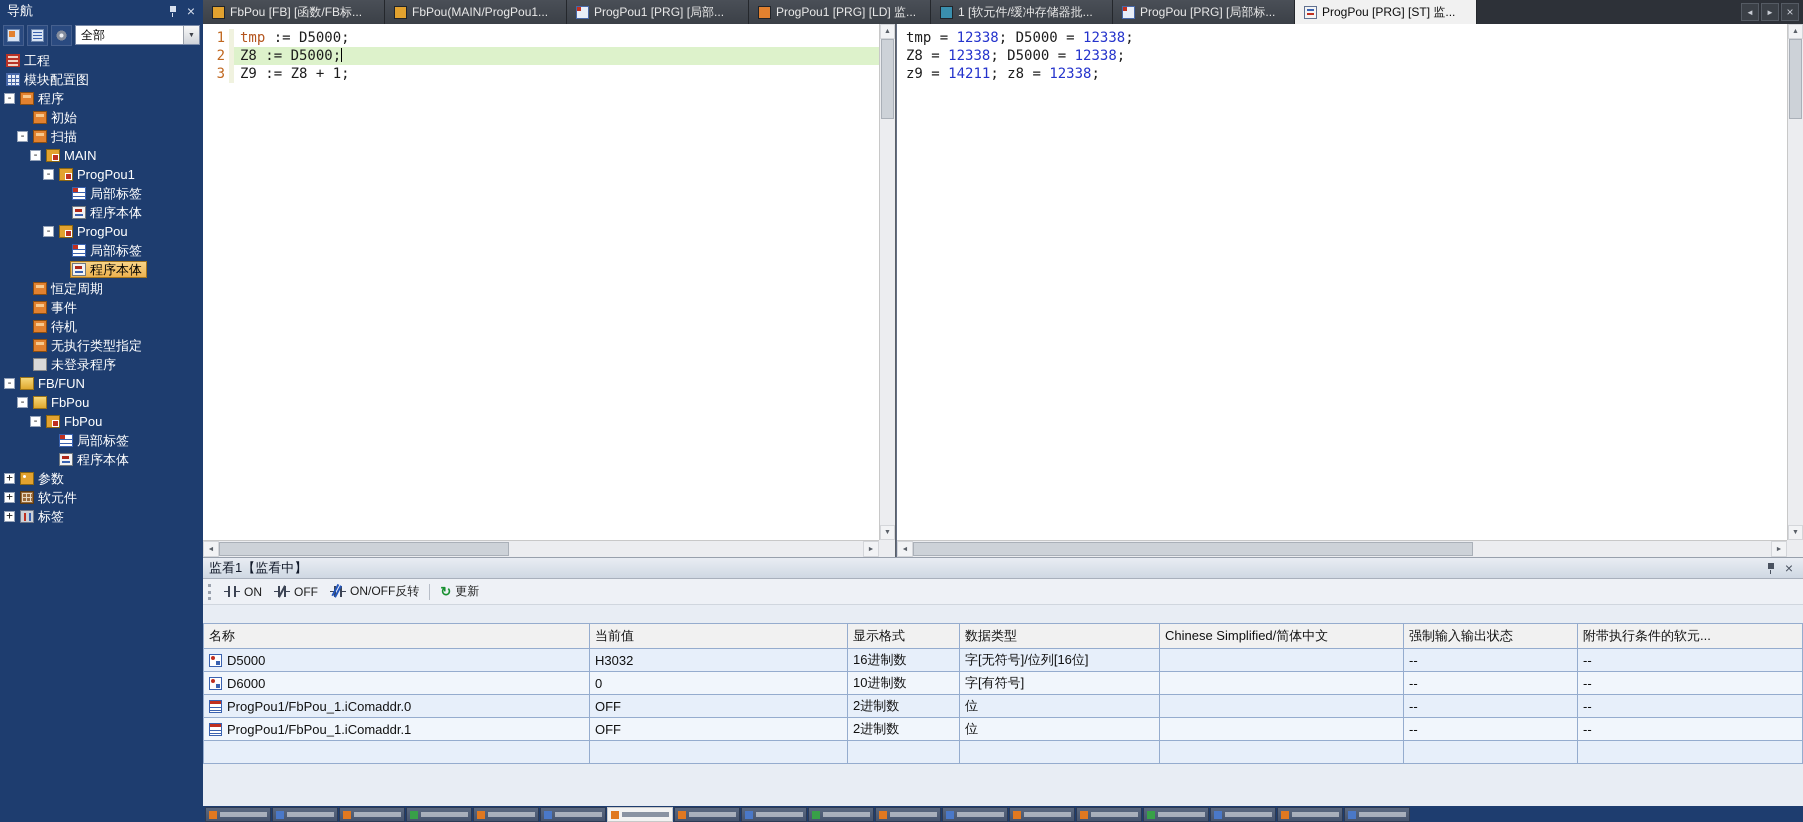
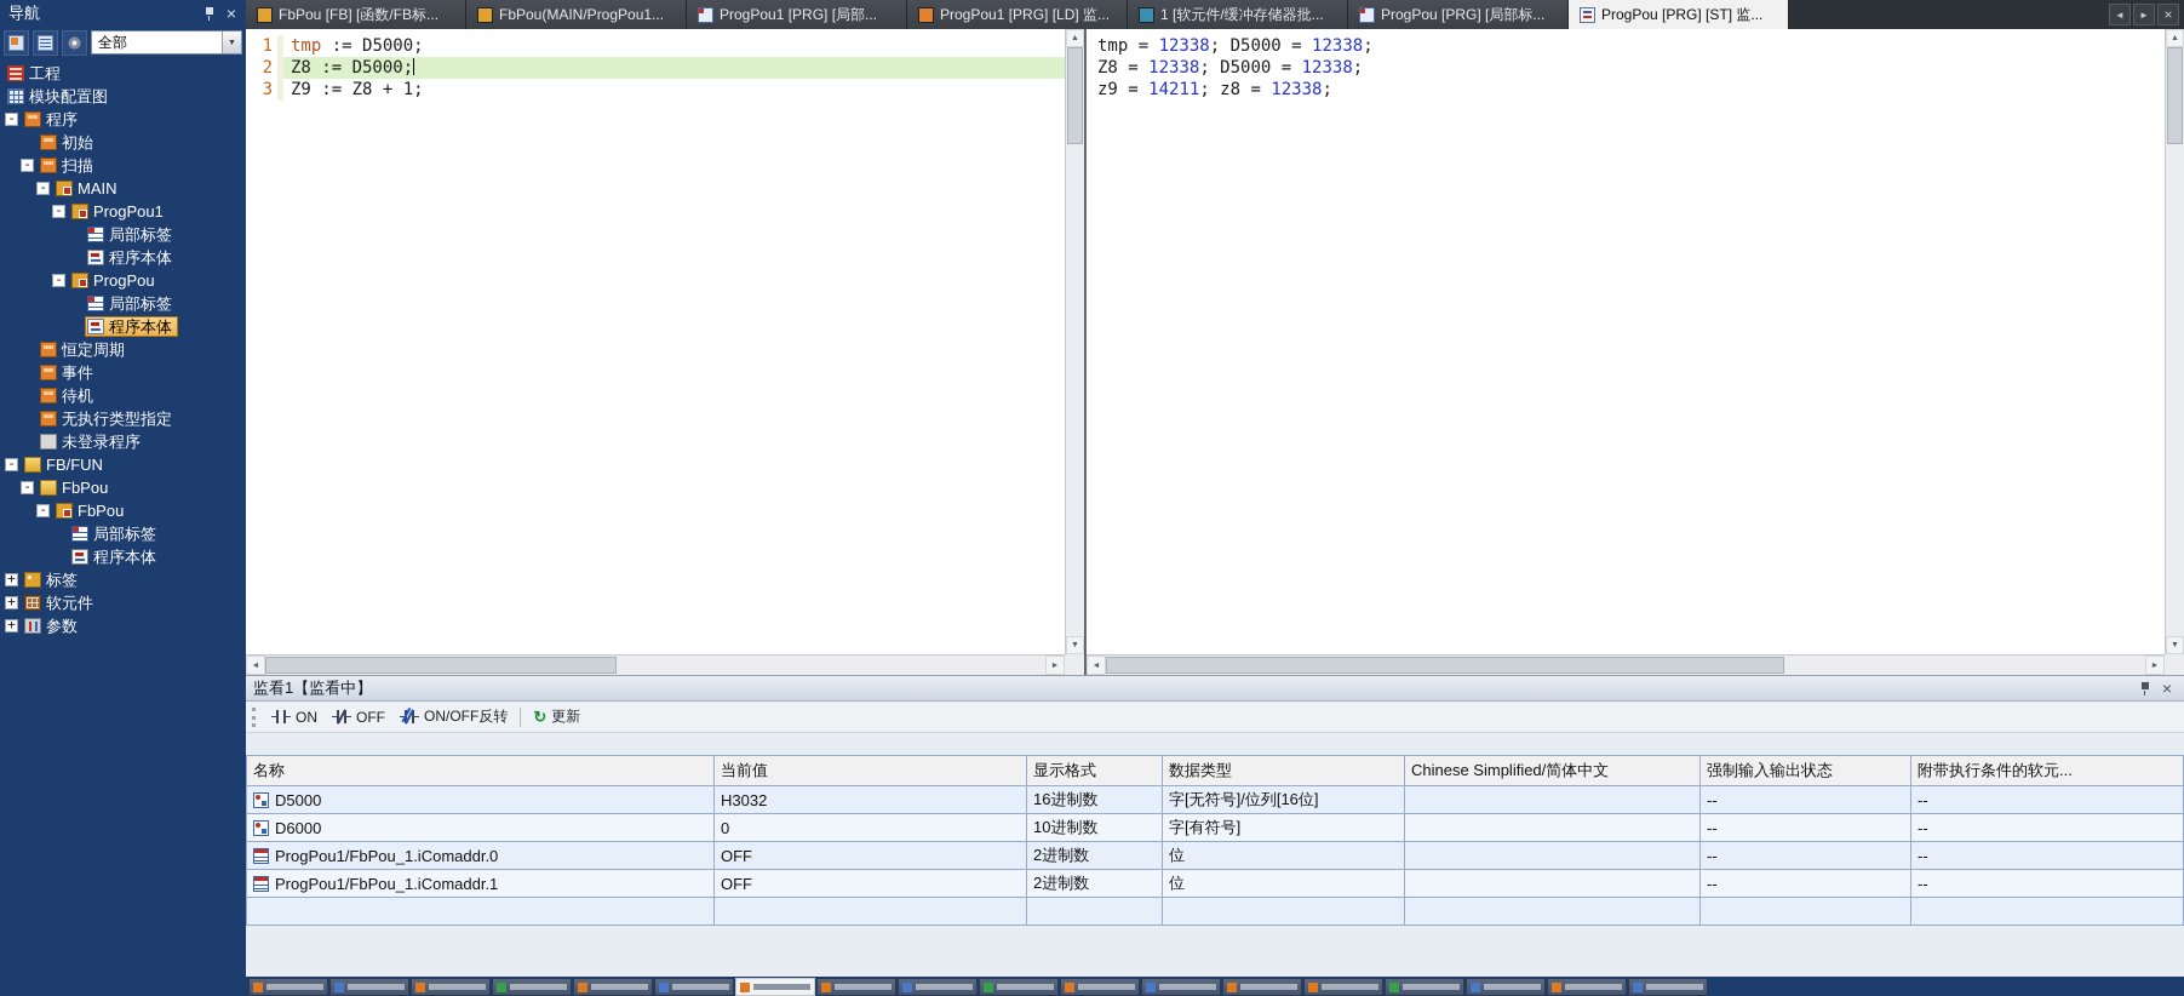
  导航
  全部
  工程
  模块配置图
  -
  程序
  初始
  -
  扫描
  -
  MAIN
  -
  ProgPou1
  局部标签
  程序本体
  -
  ProgPou
  局部标签
  程序本体
  恒定周期
  事件
  待机
  无执行类型指定
  未登录程序
  -
  FB/FUN
  -
  FbPou
  -
  FbPou
  局部标签
  程序本体
  +
- 参数
+ 标签
  +
  软元件
  +
- 标签
+ 参数
  FbPou [FB] [函数/FB标...
  FbPou(MAIN/ProgPou1...
  ProgPou1 [PRG] [局部...
  ProgPou1 [PRG] [LD] 监...
  1 [软元件/缓冲存储器批...
  ProgPou [PRG] [局部标...
  ProgPou [PRG] [ST] 监...
  1
  tmp := D5000;
  2
  Z8 := D5000;
  3
  Z9 := Z8 + 1;
  tmp = 12338; D5000 = 12338;
  Z8 = 12338; D5000 = 12338;
  z9 = 14211; z8 = 12338;
  监看1【监看中】
  ON
  OFF
  ON/OFF反转
  更新
  名称	当前值	显示格式	数据类型	Chinese Simplified/简体中文	强制输入输出状态	附带执行条件的软元...
  D5000	H3032	16进制数	字[无符号]/位列[16位]		--	--
  D6000	0	10进制数	字[有符号]		--	--
  ProgPou1/FbPou_1.iComaddr.0	OFF	2进制数	位		--	--
  ProgPou1/FbPou_1.iComaddr.1	OFF	2进制数	位		--	--
